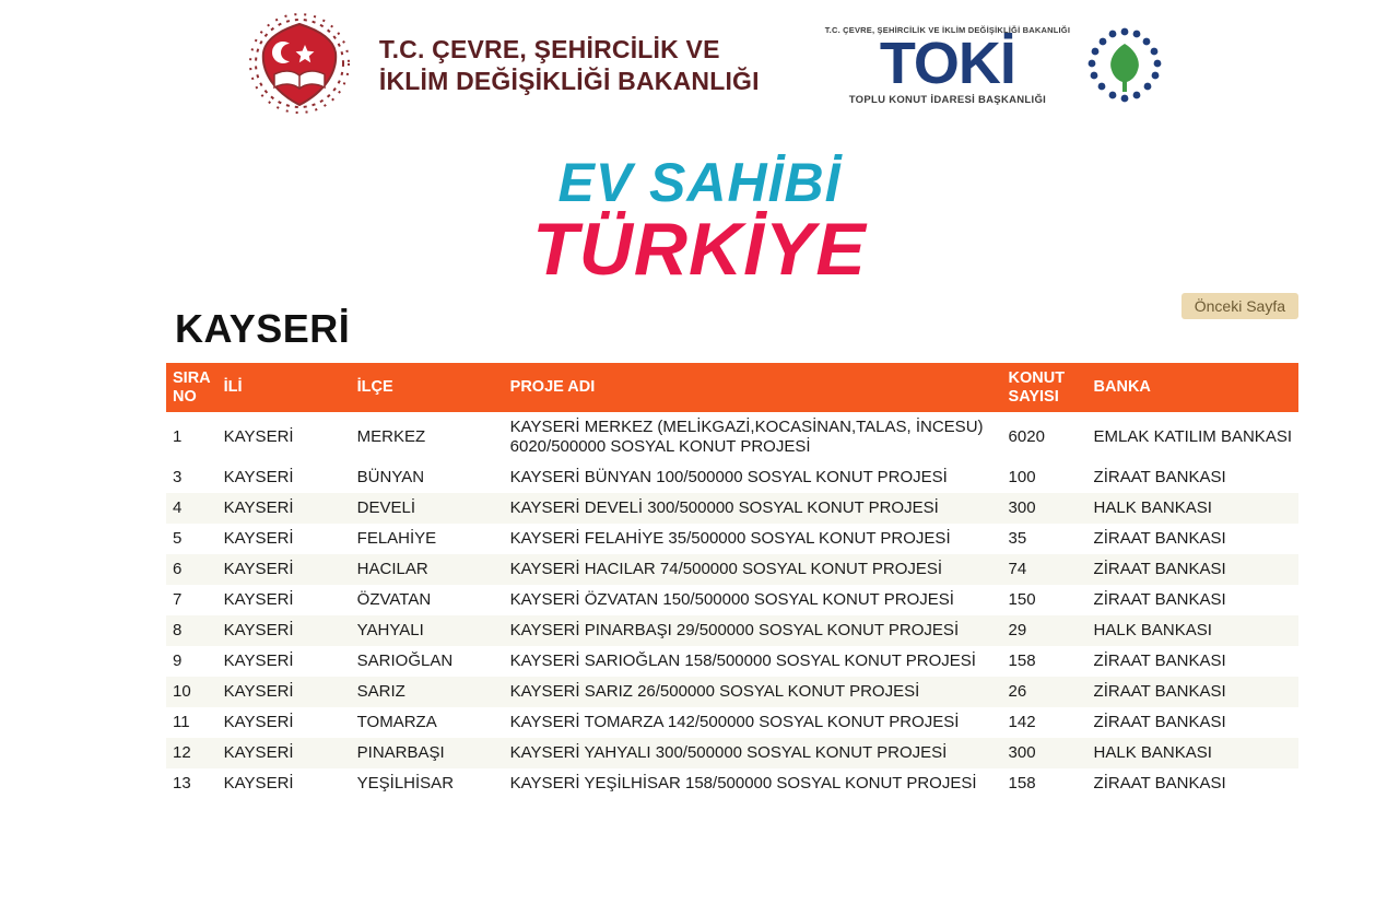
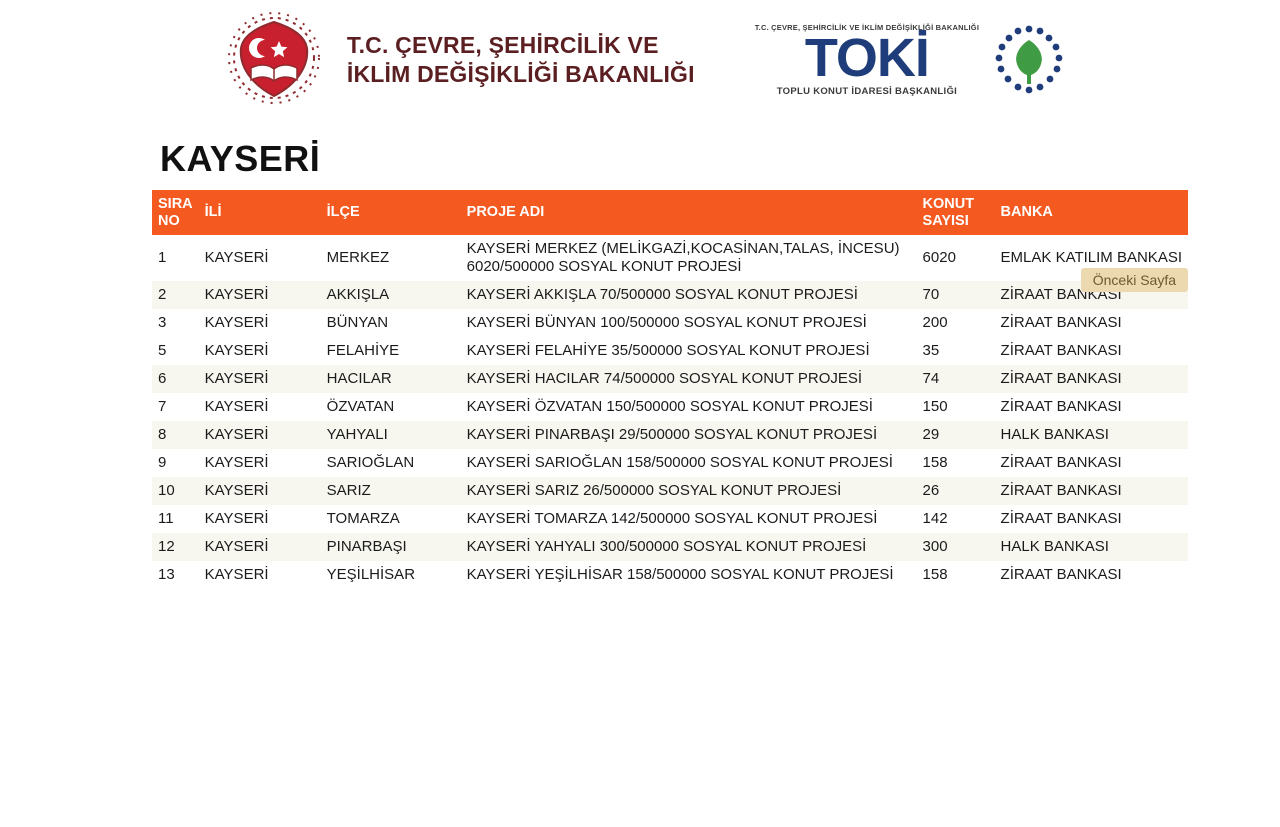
  T.C. ÇEVRE, ŞEHİRCİLİK VE
  İKLİM DEĞİŞİKLİĞİ BAKANLIĞI
  T.C. ÇEVRE, ŞEHİRCİLİK VE İKLİM DEĞİŞİKLİĞİ BAKANLIĞI
  TOKİ
  TOPLU KONUT İDARESİ BAŞKANLIĞI
- EV SAHİBİ
- TÜRKİYE
  Önceki Sayfa
  KAYSERİ
  SIRA NO	İLİ	İLÇE	PROJE ADI	KONUT SAYISI	BANKA
  1	KAYSERİ	MERKEZ	KAYSERİ MERKEZ (MELİKGAZİ,KOCASİNAN,TALAS, İNCESU) 6020/500000 SOSYAL KONUT PROJESİ	6020	EMLAK KATILIM BANKASI
+ 2	KAYSERİ	AKKIŞLA	KAYSERİ AKKIŞLA 70/500000 SOSYAL KONUT PROJESİ	70	ZİRAAT BANKASI
- 3	KAYSERİ	BÜNYAN	KAYSERİ BÜNYAN 100/500000 SOSYAL KONUT PROJESİ	100	ZİRAAT BANKASI
+ 3	KAYSERİ	BÜNYAN	KAYSERİ BÜNYAN 100/500000 SOSYAL KONUT PROJESİ	200	ZİRAAT BANKASI
- 4	KAYSERİ	DEVELİ	KAYSERİ DEVELİ 300/500000 SOSYAL KONUT PROJESİ	300	HALK BANKASI
  5	KAYSERİ	FELAHİYE	KAYSERİ FELAHİYE 35/500000 SOSYAL KONUT PROJESİ	35	ZİRAAT BANKASI
  6	KAYSERİ	HACILAR	KAYSERİ HACILAR 74/500000 SOSYAL KONUT PROJESİ	74	ZİRAAT BANKASI
  7	KAYSERİ	ÖZVATAN	KAYSERİ ÖZVATAN 150/500000 SOSYAL KONUT PROJESİ	150	ZİRAAT BANKASI
  8	KAYSERİ	YAHYALI	KAYSERİ PINARBAŞI 29/500000 SOSYAL KONUT PROJESİ	29	HALK BANKASI
  9	KAYSERİ	SARIOĞLAN	KAYSERİ SARIOĞLAN 158/500000 SOSYAL KONUT PROJESİ	158	ZİRAAT BANKASI
  10	KAYSERİ	SARIZ	KAYSERİ SARIZ 26/500000 SOSYAL KONUT PROJESİ	26	ZİRAAT BANKASI
  11	KAYSERİ	TOMARZA	KAYSERİ TOMARZA 142/500000 SOSYAL KONUT PROJESİ	142	ZİRAAT BANKASI
  12	KAYSERİ	PINARBAŞI	KAYSERİ YAHYALI 300/500000 SOSYAL KONUT PROJESİ	300	HALK BANKASI
  13	KAYSERİ	YEŞİLHİSAR	KAYSERİ YEŞİLHİSAR 158/500000 SOSYAL KONUT PROJESİ	158	ZİRAAT BANKASI
